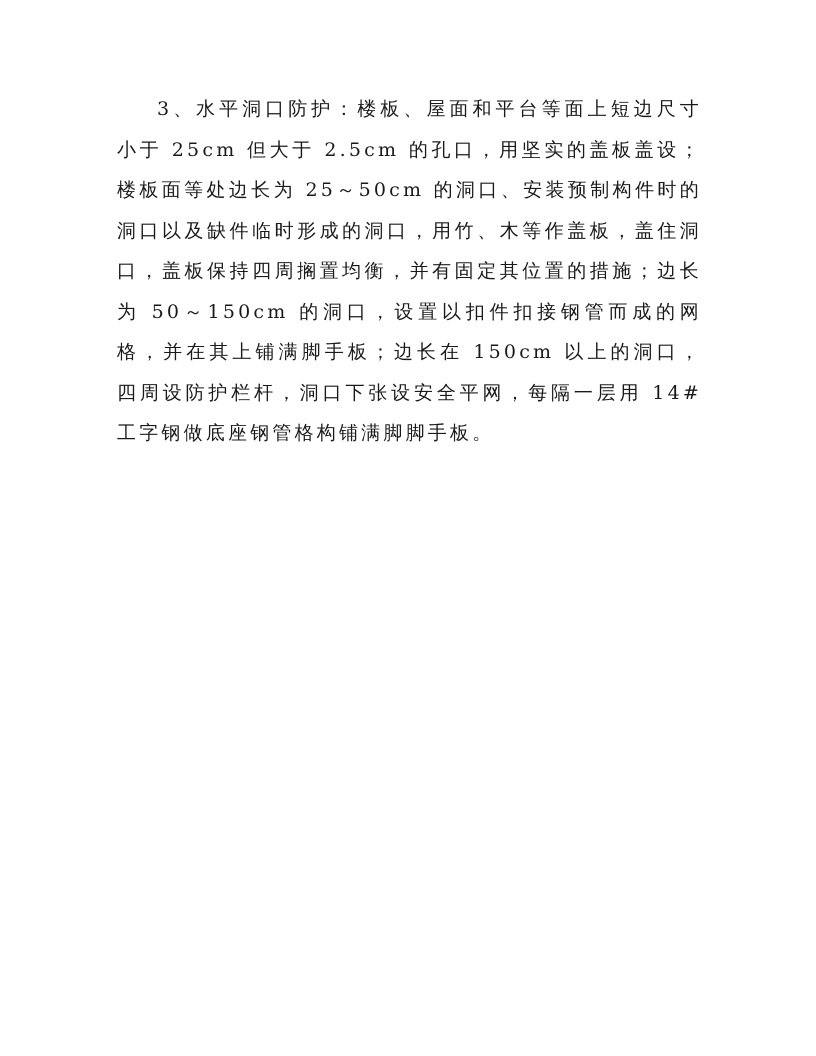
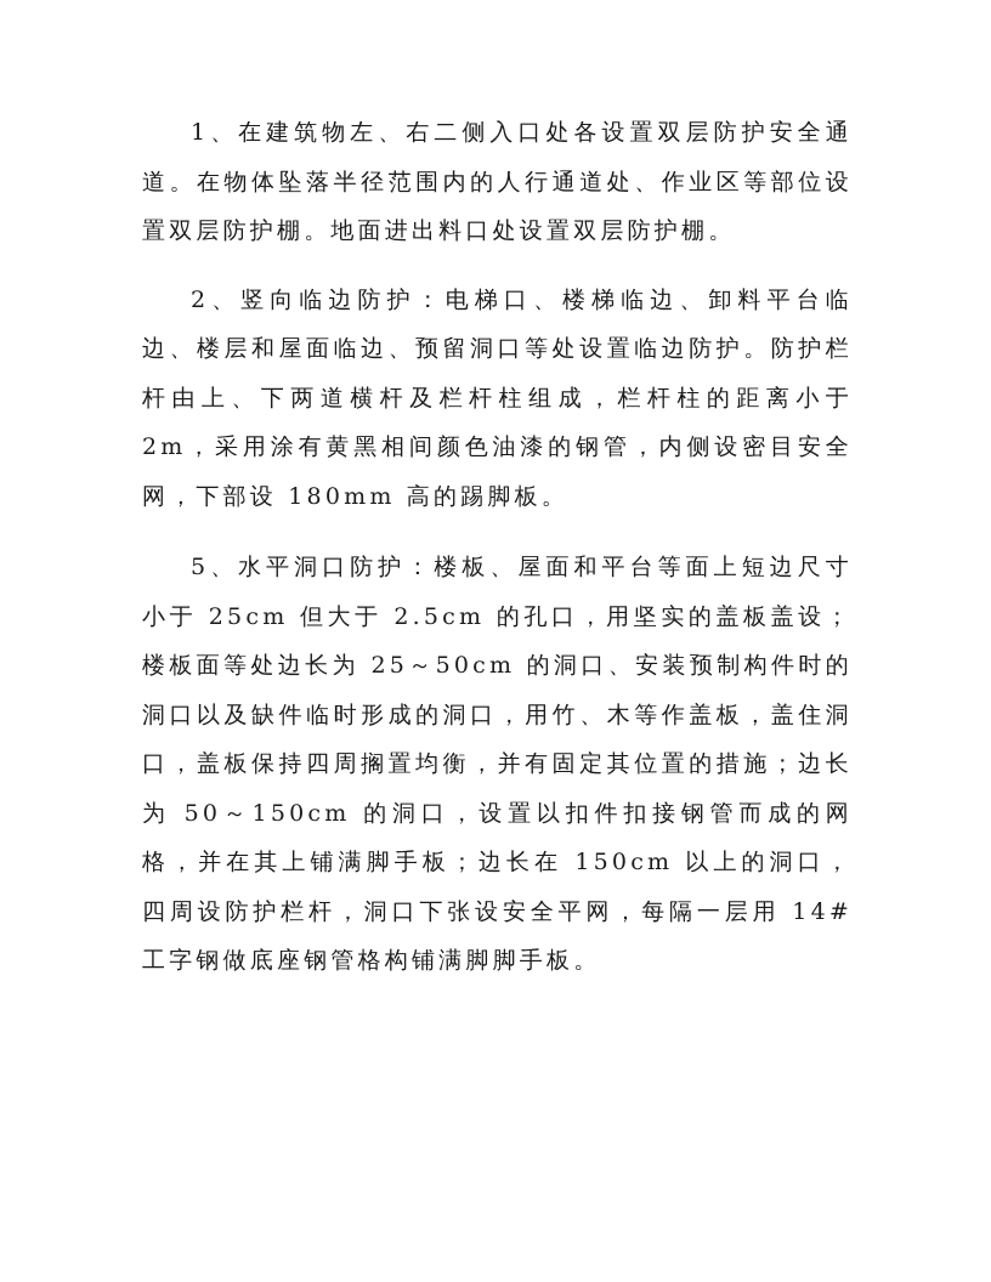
+ 1、在建筑物左、右二侧入口处各设置双层防护安全通道。在物体坠落半径范围内的人行通道处、作业区等部位设置双层防护棚。地面进出料口处设置双层防护棚。
+ 2、竖向临边防护：电梯口、楼梯临边、卸料平台临边、楼层和屋面临边、预留洞口等处设置临边防护。防护栏杆由上、下两道横杆及栏杆柱组成，栏杆柱的距离小于 2m，采用涂有黄黑相间颜色油漆的钢管，内侧设密目安全网，下部设 180mm 高的踢脚板。
- 3、水平洞口防护：楼板、屋面和平台等面上短边尺寸小于 25cm 但大于 2.5cm 的孔口，用坚实的盖板盖设；楼板面等处边长为 25～50cm 的洞口、安装预制构件时的洞口以及缺件临时形成的洞口，用竹、木等作盖板，盖住洞口，盖板保持四周搁置均衡，并有固定其位置的措施；边长为 50～150cm 的洞口，设置以扣件扣接钢管而成的网格，并在其上铺满脚手板；边长在 150cm 以上的洞口，四周设防护栏杆，洞口下张设安全平网，每隔一层用 14#工字钢做底座钢管格构铺满脚脚手板。
+ 5、水平洞口防护：楼板、屋面和平台等面上短边尺寸小于 25cm 但大于 2.5cm 的孔口，用坚实的盖板盖设；楼板面等处边长为 25～50cm 的洞口、安装预制构件时的洞口以及缺件临时形成的洞口，用竹、木等作盖板，盖住洞口，盖板保持四周搁置均衡，并有固定其位置的措施；边长为 50～150cm 的洞口，设置以扣件扣接钢管而成的网格，并在其上铺满脚手板；边长在 150cm 以上的洞口，四周设防护栏杆，洞口下张设安全平网，每隔一层用 14#工字钢做底座钢管格构铺满脚脚手板。
